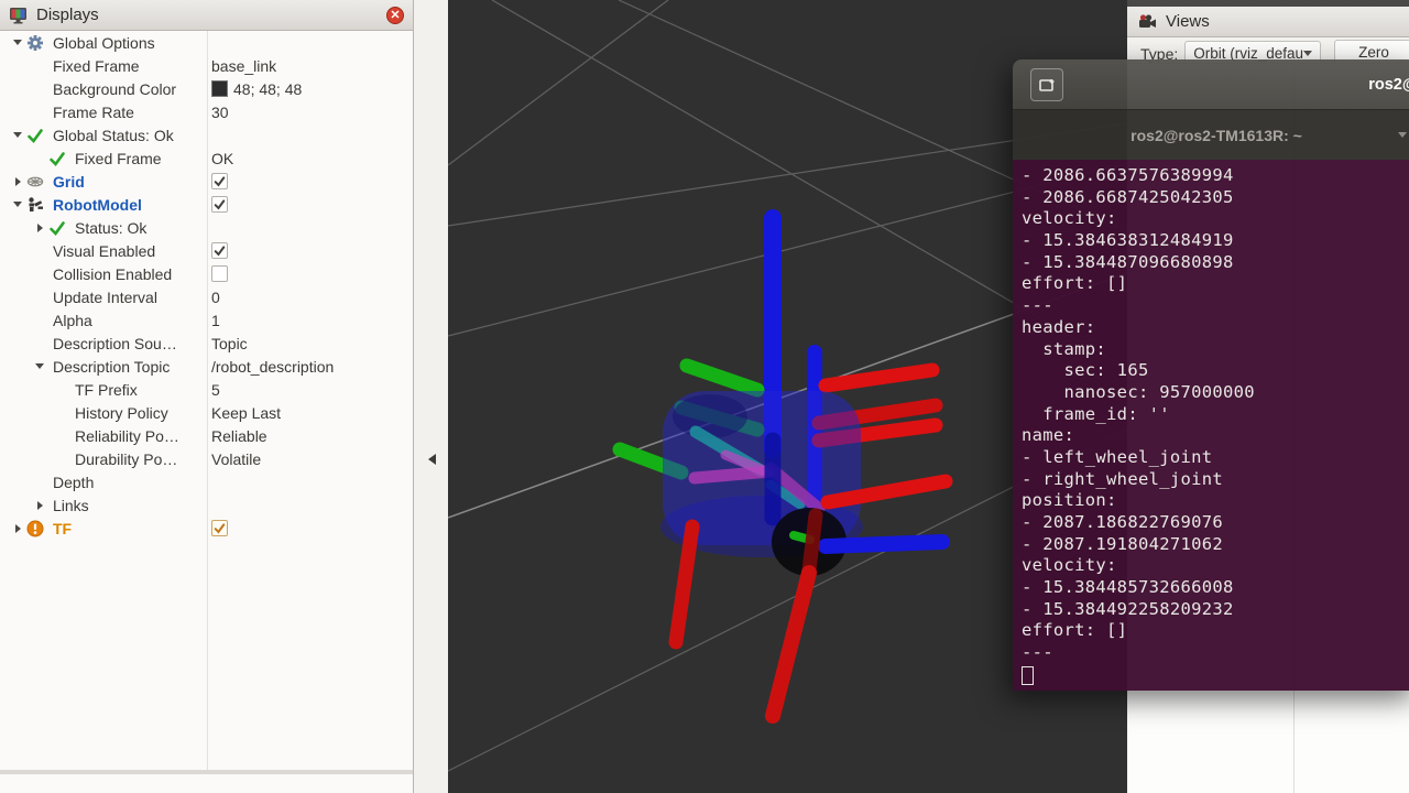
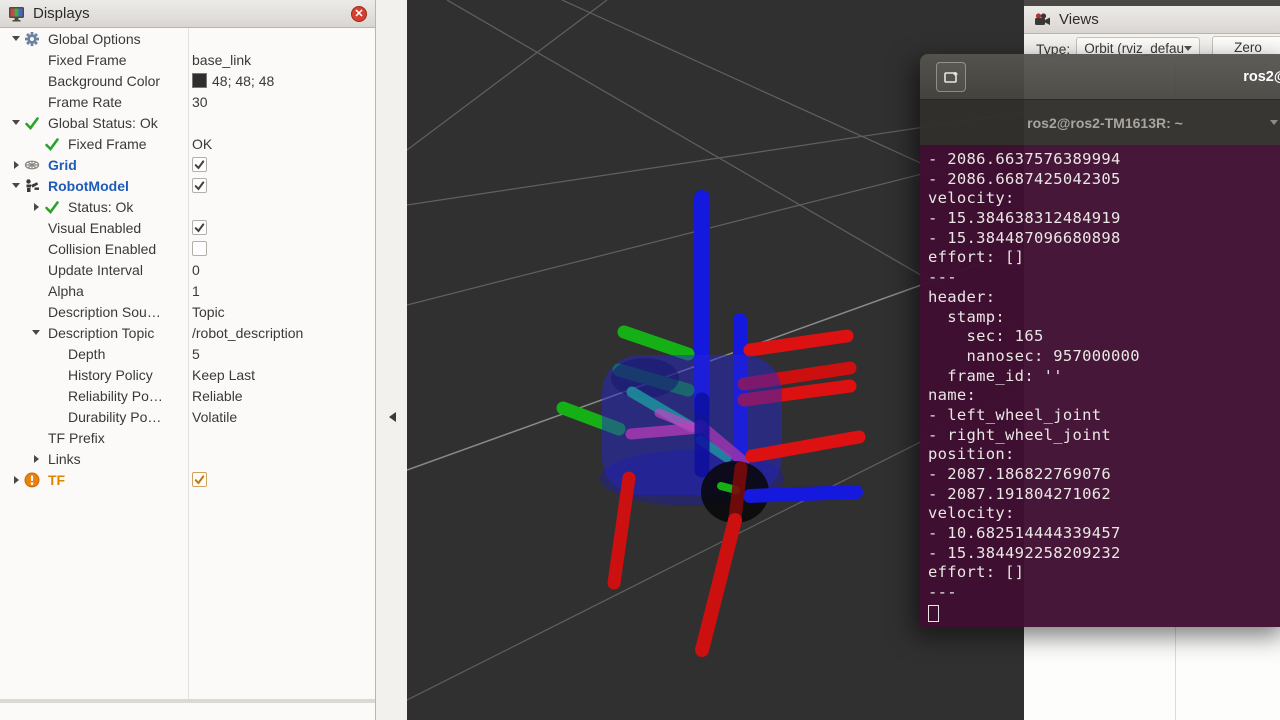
  Displays
  ✕
  Global Options
  Fixed Frame
  base_link
  Background Color
  48; 48; 48
  Frame Rate
  30
  Global Status: Ok
  Fixed Frame
  OK
  Grid
  RobotModel
  Status: Ok
  Visual Enabled
  Collision Enabled
  Update Interval
  0
  Alpha
  1
  Description Sou…
  Topic
  Description Topic
  /robot_description
- TF Prefix
+ Depth
  5
  History Policy
  Keep Last
  Reliability Po…
  Reliable
  Durability Po…
  Volatile
- Depth
+ TF Prefix
  Links
  TF
  Views
  Type:
  Orbit (rviz_defau
  Zero
  ros2
  ros2@ros2-TM1613R: ~
  - 2086.6637576389994
  - 2086.6687425042305
  velocity:
  - 15.384638312484919
  - 15.384487096680898
  effort: []
  ---
  header:
  stamp:
  sec: 165
  nanosec: 957000000
  frame_id: ''
  name:
  - left_wheel_joint
  - right_wheel_joint
  position:
  - 2087.186822769076
  - 2087.191804271062
  velocity:
- - 15.384485732666008
+ - 10.682514444339457
  - 15.384492258209232
  effort: []
  ---
